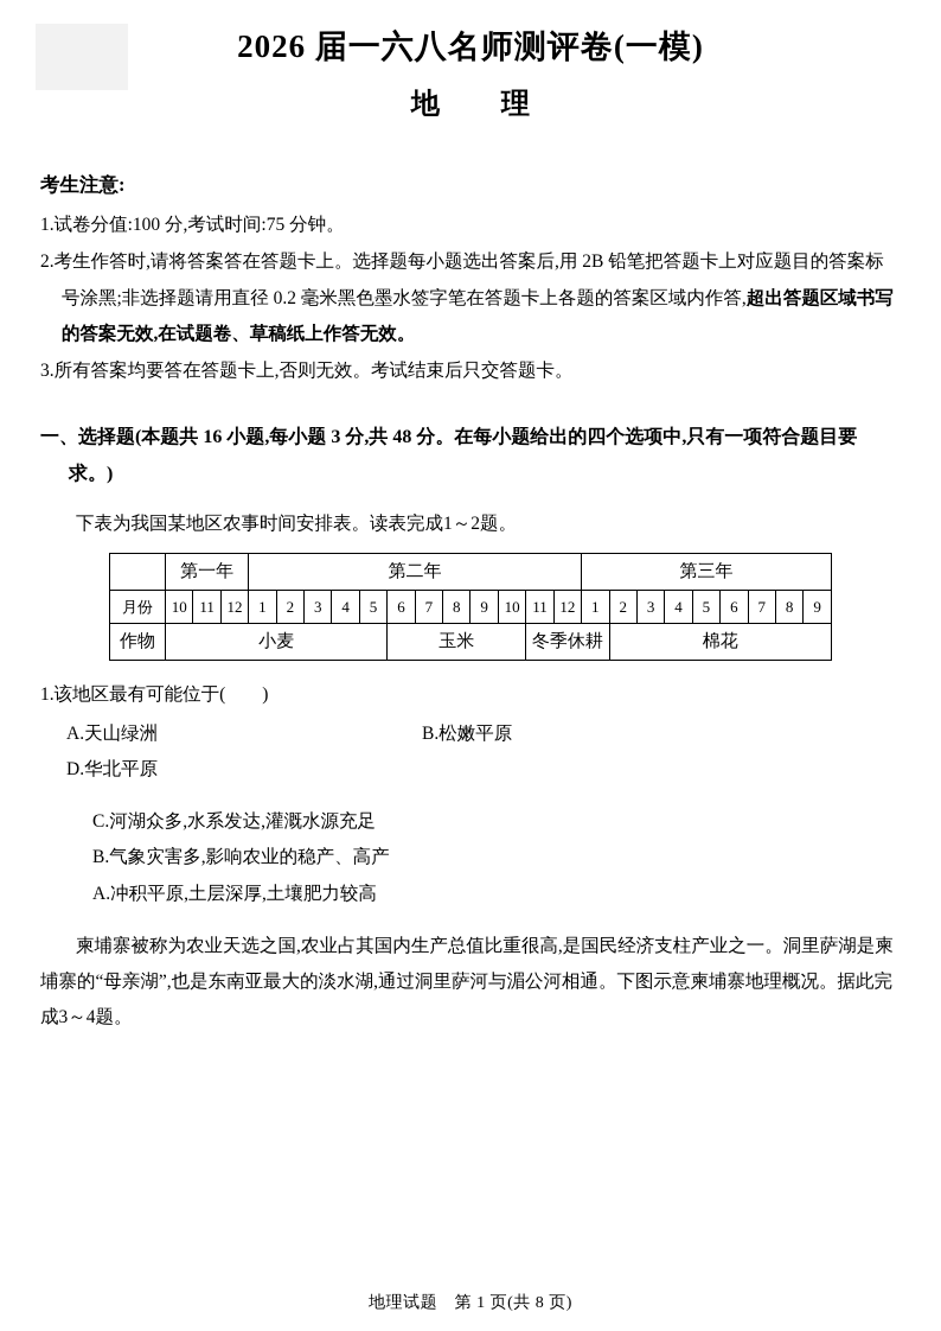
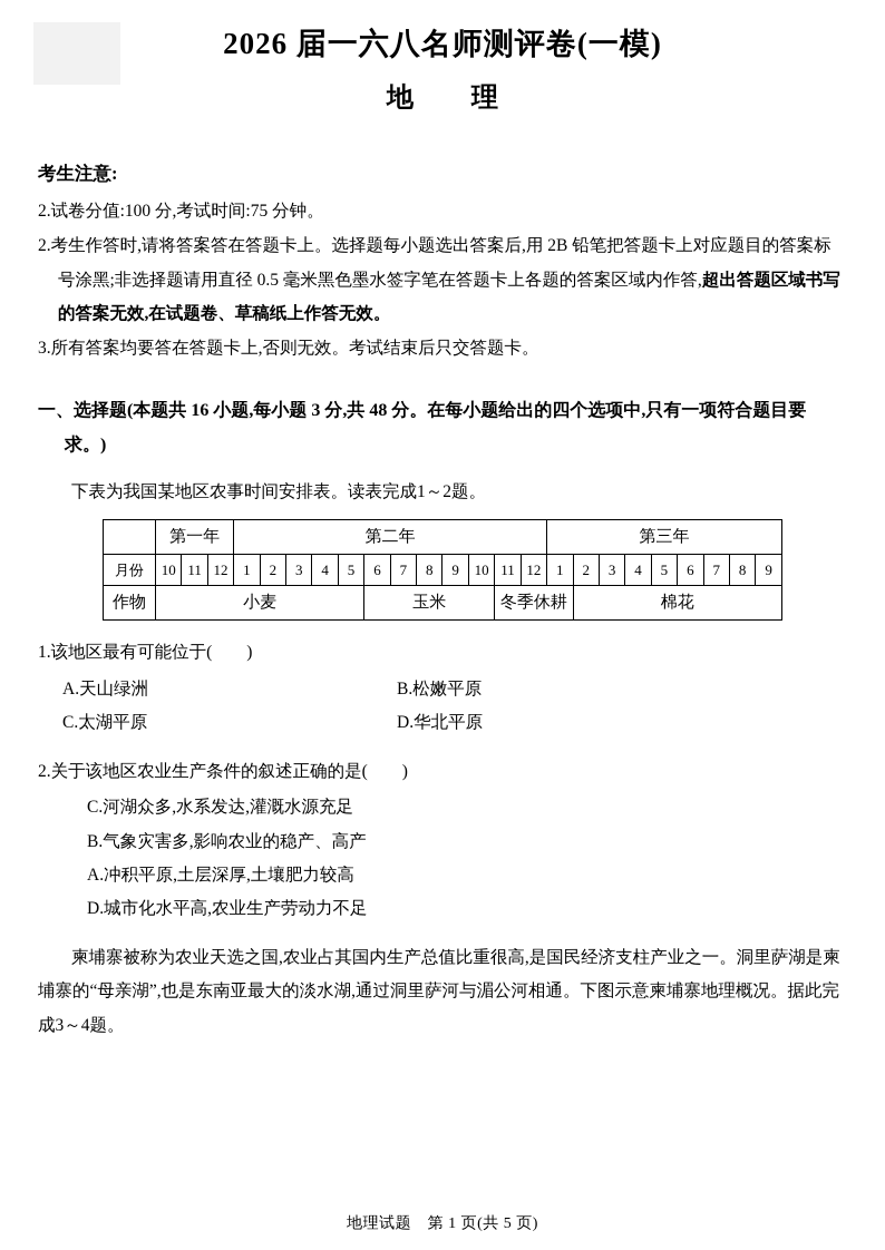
  2026 届一六八名师测评卷(一模)
  地 理
  考生注意:
- 1.试卷分值:100 分,考试时间:75 分钟。
+ 2.试卷分值:100 分,考试时间:75 分钟。
- 2.考生作答时,请将答案答在答题卡上。选择题每小题选出答案后,用 2B 铅笔把答题卡上对应题目的答案标号涂黑;非选择题请用直径 0.2 毫米黑色墨水签字笔在答题卡上各题的答案区域内作答,超出答题区域书写的答案无效,在试题卷、草稿纸上作答无效。
+ 2.考生作答时,请将答案答在答题卡上。选择题每小题选出答案后,用 2B 铅笔把答题卡上对应题目的答案标号涂黑;非选择题请用直径 0.5 毫米黑色墨水签字笔在答题卡上各题的答案区域内作答,超出答题区域书写的答案无效,在试题卷、草稿纸上作答无效。
  3.所有答案均要答在答题卡上,否则无效。考试结束后只交答题卡。
  一、选择题(本题共 16 小题,每小题 3 分,共 48 分。在每小题给出的四个选项中,只有一项符合题目要求。)
  下表为我国某地区农事时间安排表。读表完成1～2题。
  	第一年	第二年	第三年
  月份	10	11	12	1	2	3	4	5	6	7	8	9	10	11	12	1	2	3	4	5	6	7	8	9
  作物	小麦	玉米	冬季休耕	棉花
  1.该地区最有可能位于( )
  A.天山绿洲
  B.松嫩平原
+ C.太湖平原
  D.华北平原
+ 2.关于该地区农业生产条件的叙述正确的是( )
  C.河湖众多,水系发达,灌溉水源充足
  B.气象灾害多,影响农业的稳产、高产
  A.冲积平原,土层深厚,土壤肥力较高
+ D.城市化水平高,农业生产劳动力不足
  柬埔寨被称为农业天选之国,农业占其国内生产总值比重很高,是国民经济支柱产业之一。洞里萨湖是柬埔寨的“母亲湖”,也是东南亚最大的淡水湖,通过洞里萨河与湄公河相通。下图示意柬埔寨地理概况。据此完成3～4题。
- 地理试题 第 1 页(共 8 页)
+ 地理试题 第 1 页(共 5 页)
